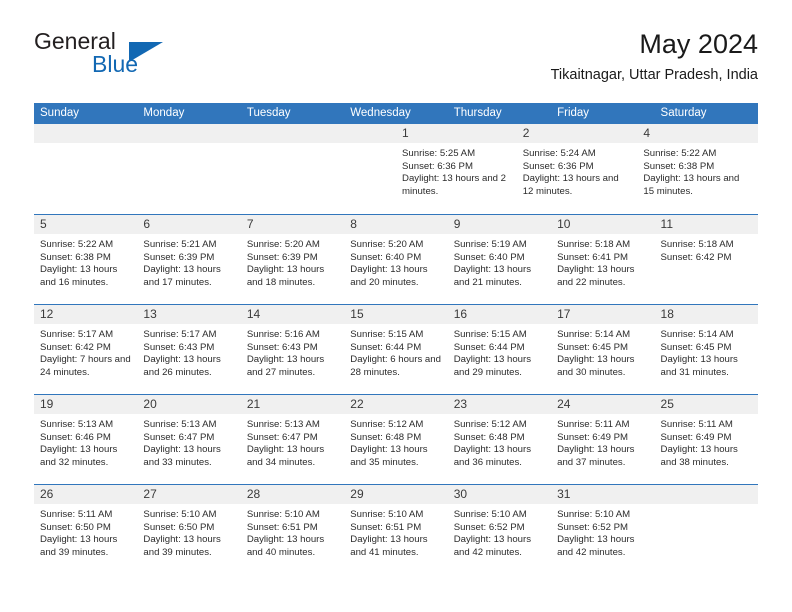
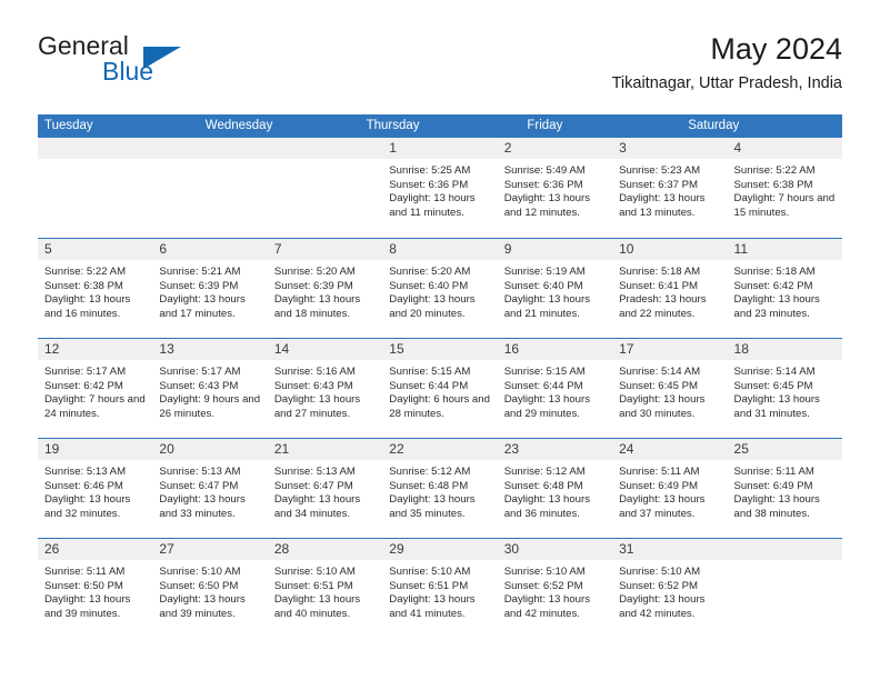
  General
  Blue
  May 2024
  Tikaitnagar, Uttar Pradesh, India
- Sunday
- Monday
  Tuesday
  Wednesday
  Thursday
  Friday
  Saturday
  1
  Sunrise: 5:25 AM
  Sunset: 6:36 PM
- Daylight: 13 hours and 2 minutes.
+ Daylight: 13 hours and 11 minutes.
  2
- Sunrise: 5:24 AM
+ Sunrise: 5:49 AM
  Sunset: 6:36 PM
  Daylight: 13 hours and 12 minutes.
+ 3
+ Sunrise: 5:23 AM
+ Sunset: 6:37 PM
+ Daylight: 13 hours and 13 minutes.
  4
  Sunrise: 5:22 AM
  Sunset: 6:38 PM
- Daylight: 13 hours and 15 minutes.
+ Daylight: 7 hours and 15 minutes.
  5
  Sunrise: 5:22 AM
  Sunset: 6:38 PM
  Daylight: 13 hours and 16 minutes.
  6
  Sunrise: 5:21 AM
  Sunset: 6:39 PM
  Daylight: 13 hours and 17 minutes.
  7
  Sunrise: 5:20 AM
  Sunset: 6:39 PM
  Daylight: 13 hours and 18 minutes.
  8
  Sunrise: 5:20 AM
  Sunset: 6:40 PM
  Daylight: 13 hours and 20 minutes.
  9
  Sunrise: 5:19 AM
  Sunset: 6:40 PM
  Daylight: 13 hours and 21 minutes.
  10
  Sunrise: 5:18 AM
  Sunset: 6:41 PM
- Daylight: 13 hours and 22 minutes.
+ Pradesh: 13 hours and 22 minutes.
  11
  Sunrise: 5:18 AM
  Sunset: 6:42 PM
+ Daylight: 13 hours and 23 minutes.
  12
  Sunrise: 5:17 AM
  Sunset: 6:42 PM
  Daylight: 7 hours and 24 minutes.
  13
  Sunrise: 5:17 AM
  Sunset: 6:43 PM
- Daylight: 13 hours and 26 minutes.
+ Daylight: 9 hours and 26 minutes.
  14
  Sunrise: 5:16 AM
  Sunset: 6:43 PM
  Daylight: 13 hours and 27 minutes.
  15
  Sunrise: 5:15 AM
  Sunset: 6:44 PM
  Daylight: 6 hours and 28 minutes.
  16
  Sunrise: 5:15 AM
  Sunset: 6:44 PM
  Daylight: 13 hours and 29 minutes.
  17
  Sunrise: 5:14 AM
  Sunset: 6:45 PM
  Daylight: 13 hours and 30 minutes.
  18
  Sunrise: 5:14 AM
  Sunset: 6:45 PM
  Daylight: 13 hours and 31 minutes.
  19
  Sunrise: 5:13 AM
  Sunset: 6:46 PM
  Daylight: 13 hours and 32 minutes.
  20
  Sunrise: 5:13 AM
  Sunset: 6:47 PM
  Daylight: 13 hours and 33 minutes.
  21
  Sunrise: 5:13 AM
  Sunset: 6:47 PM
  Daylight: 13 hours and 34 minutes.
  22
  Sunrise: 5:12 AM
  Sunset: 6:48 PM
  Daylight: 13 hours and 35 minutes.
  23
  Sunrise: 5:12 AM
  Sunset: 6:48 PM
  Daylight: 13 hours and 36 minutes.
  24
  Sunrise: 5:11 AM
  Sunset: 6:49 PM
  Daylight: 13 hours and 37 minutes.
  25
  Sunrise: 5:11 AM
  Sunset: 6:49 PM
  Daylight: 13 hours and 38 minutes.
  26
  Sunrise: 5:11 AM
  Sunset: 6:50 PM
  Daylight: 13 hours and 39 minutes.
  27
  Sunrise: 5:10 AM
  Sunset: 6:50 PM
  Daylight: 13 hours and 39 minutes.
  28
  Sunrise: 5:10 AM
  Sunset: 6:51 PM
  Daylight: 13 hours and 40 minutes.
  29
  Sunrise: 5:10 AM
  Sunset: 6:51 PM
  Daylight: 13 hours and 41 minutes.
  30
  Sunrise: 5:10 AM
  Sunset: 6:52 PM
  Daylight: 13 hours and 42 minutes.
  31
  Sunrise: 5:10 AM
  Sunset: 6:52 PM
  Daylight: 13 hours and 42 minutes.
